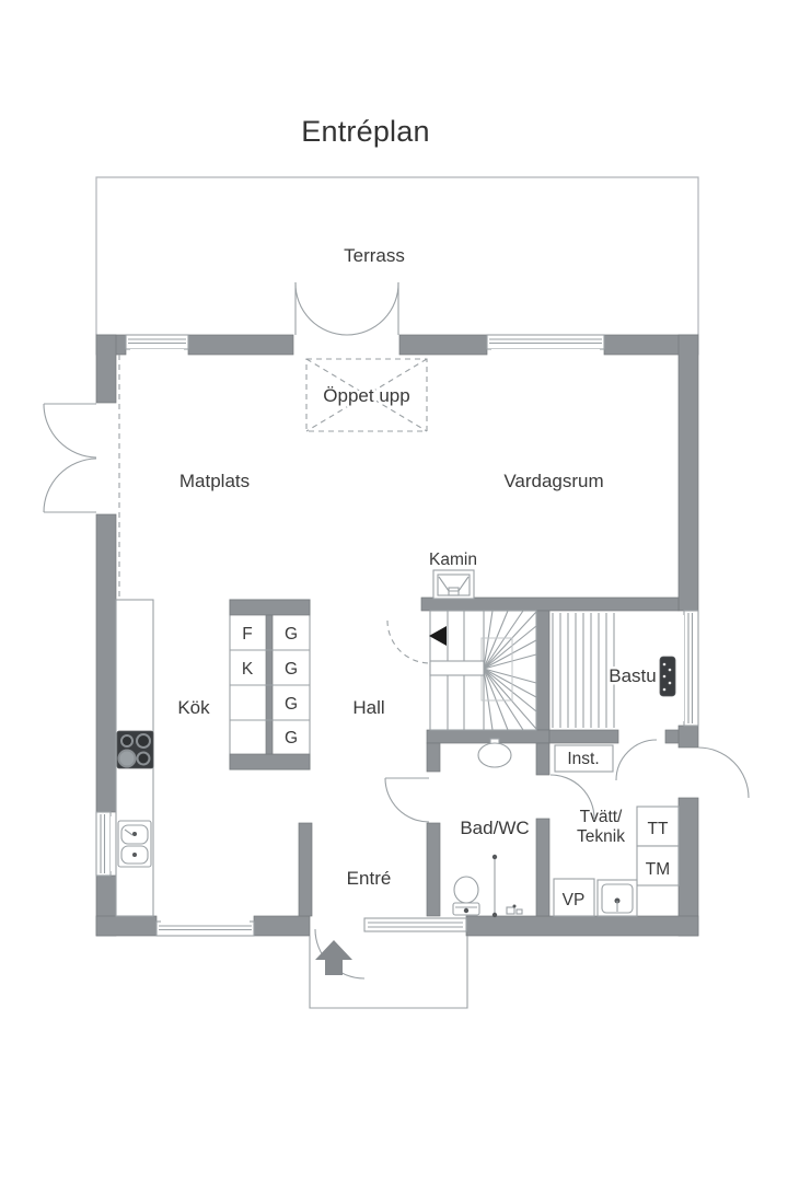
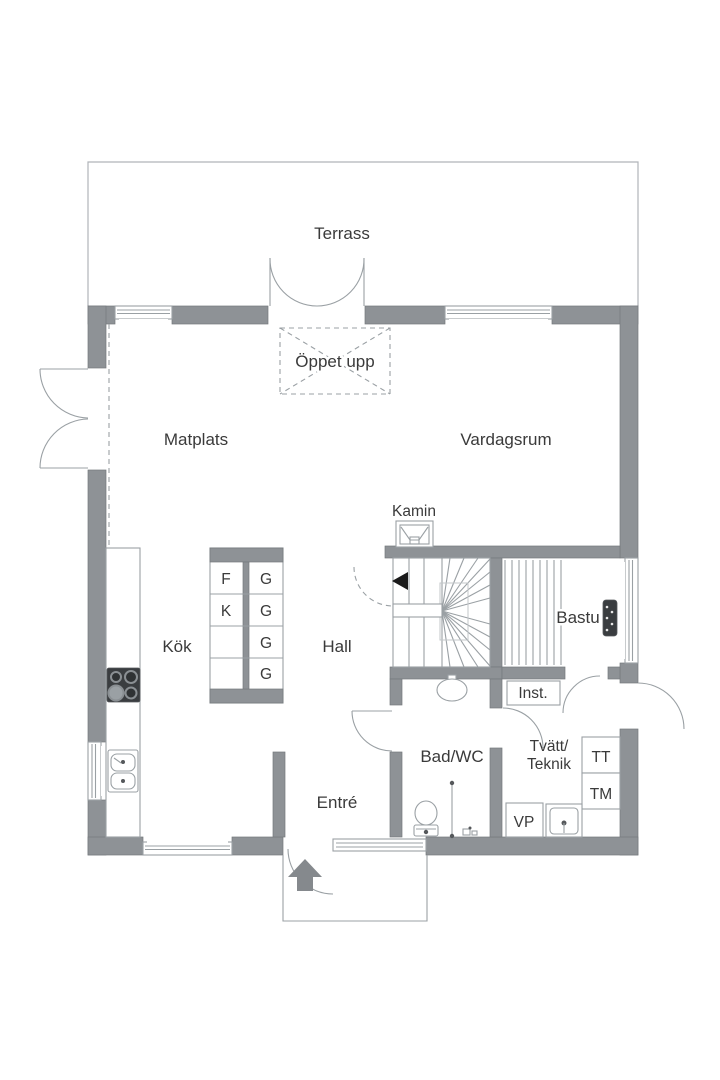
- Entréplan
  F
  K
  G
  G
  G
  G
  Terrass
  Öppet upp
  Matplats
  Vardagsrum
  Kamin
  Kök
  Hall
  Bastu
  Inst.
  Bad/WC
  Tvätt/
  Teknik
  TT
  TM
  VP
  Entré
